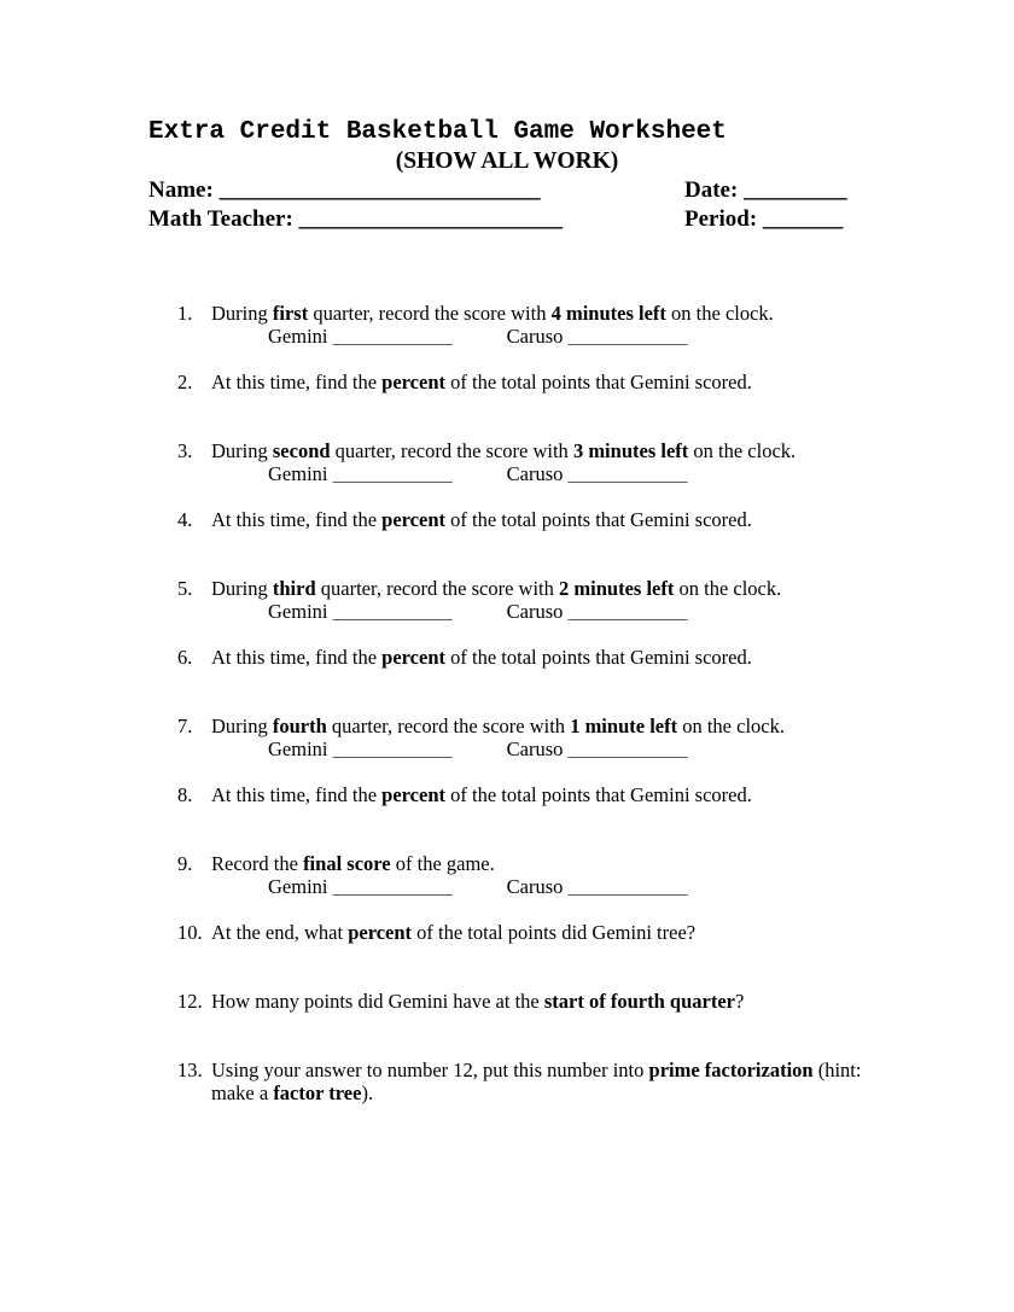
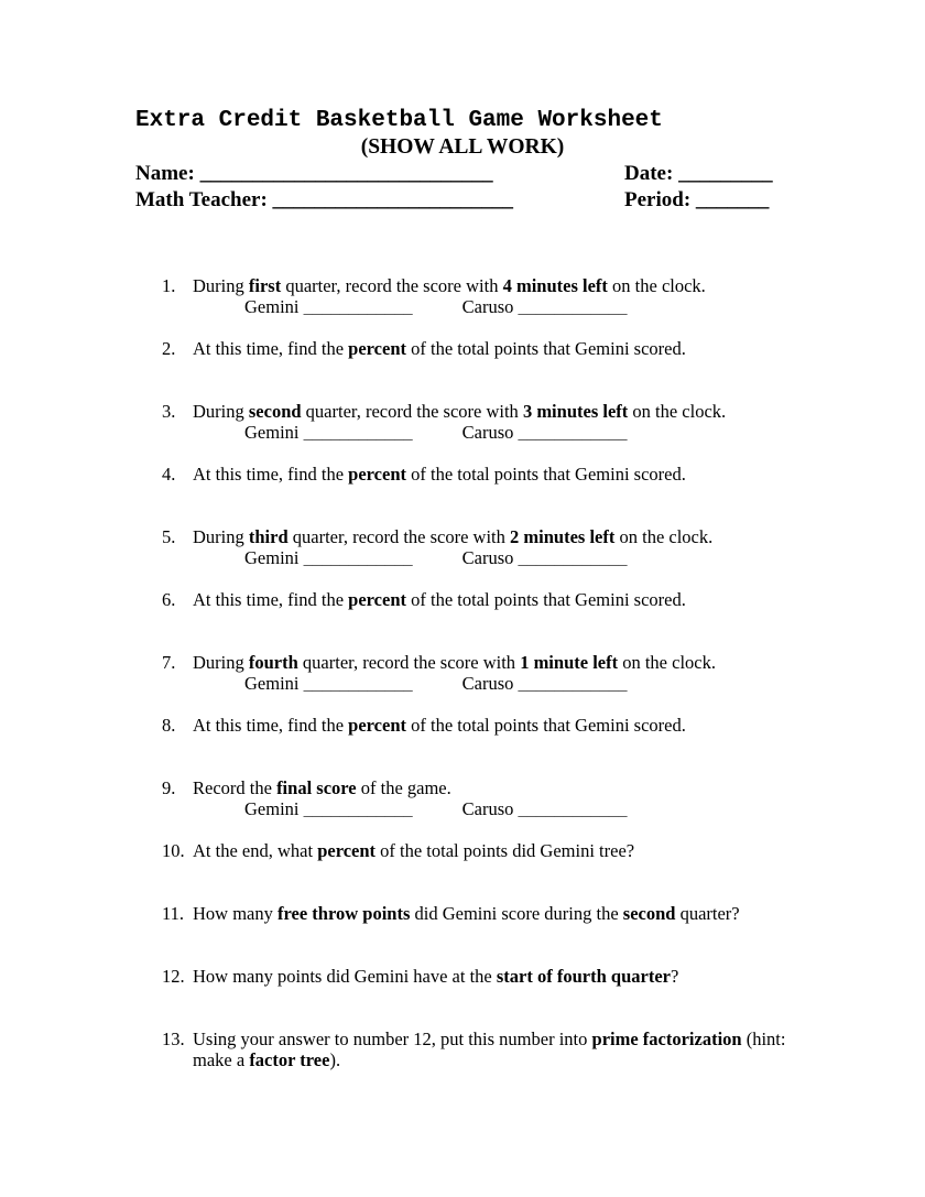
  Extra Credit Basketball Game Worksheet
  (SHOW ALL WORK)
  Name: ____________________________
  Date: _________
  Math Teacher: _______________________
  Period: _______
  1.
  During first quarter, record the score with 4 minutes left on the clock.
  Gemini ____________ Caruso ____________
  2.
  At this time, find the percent of the total points that Gemini scored.
  3.
  During second quarter, record the score with 3 minutes left on the clock.
  Gemini ____________ Caruso ____________
  4.
  At this time, find the percent of the total points that Gemini scored.
  5.
  During third quarter, record the score with 2 minutes left on the clock.
  Gemini ____________ Caruso ____________
  6.
  At this time, find the percent of the total points that Gemini scored.
  7.
  During fourth quarter, record the score with 1 minute left on the clock.
  Gemini ____________ Caruso ____________
  8.
  At this time, find the percent of the total points that Gemini scored.
  9.
  Record the final score of the game.
  Gemini ____________ Caruso ____________
  10.
  At the end, what percent of the total points did Gemini tree?
+ 11.
+ How many free throw points did Gemini score during the second quarter?
  12.
  How many points did Gemini have at the start of fourth quarter?
  13.
  Using your answer to number 12, put this number into prime factorization (hint:
  make a factor tree).
